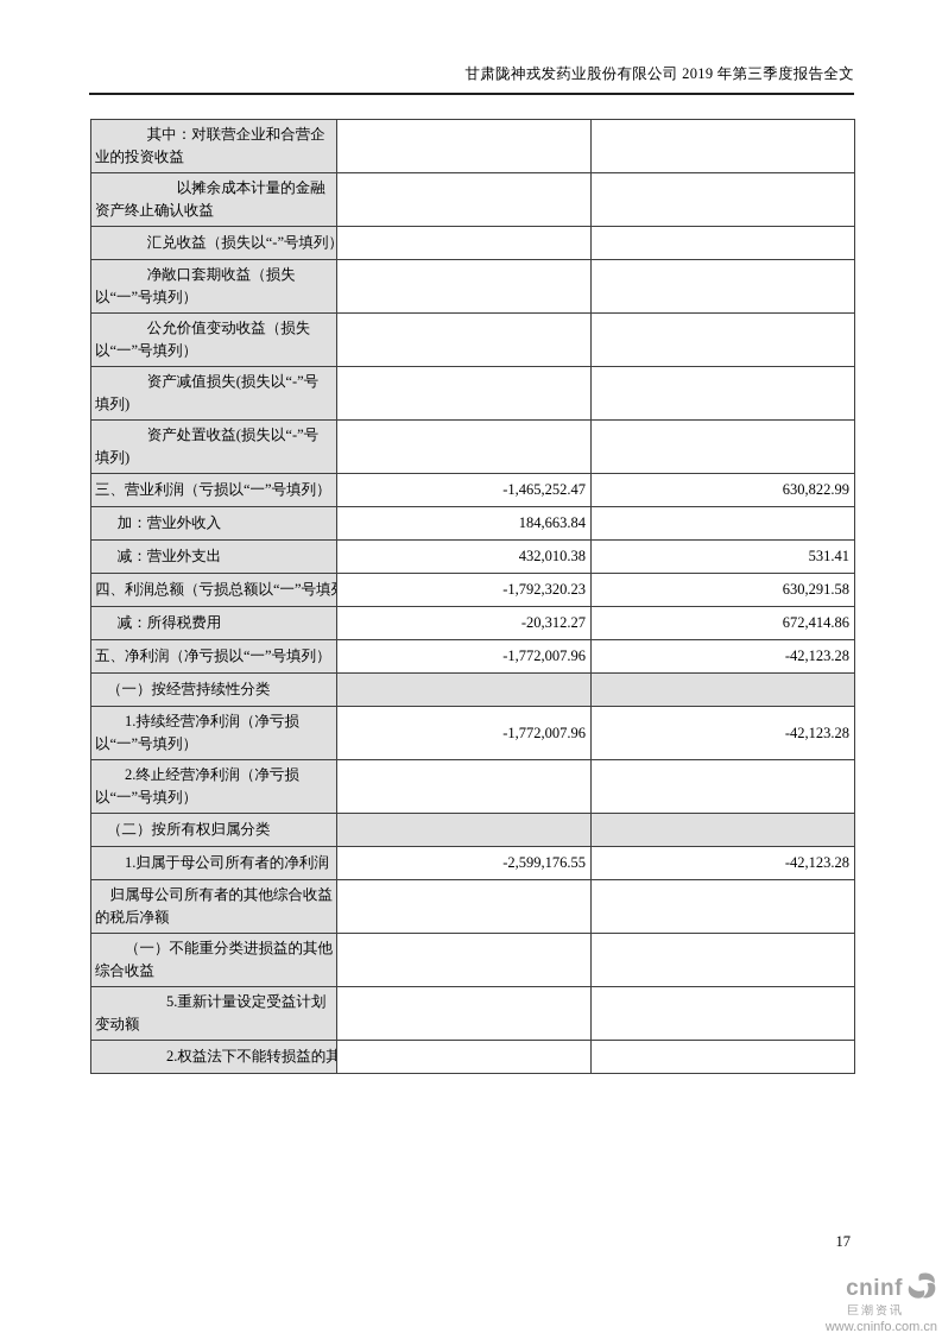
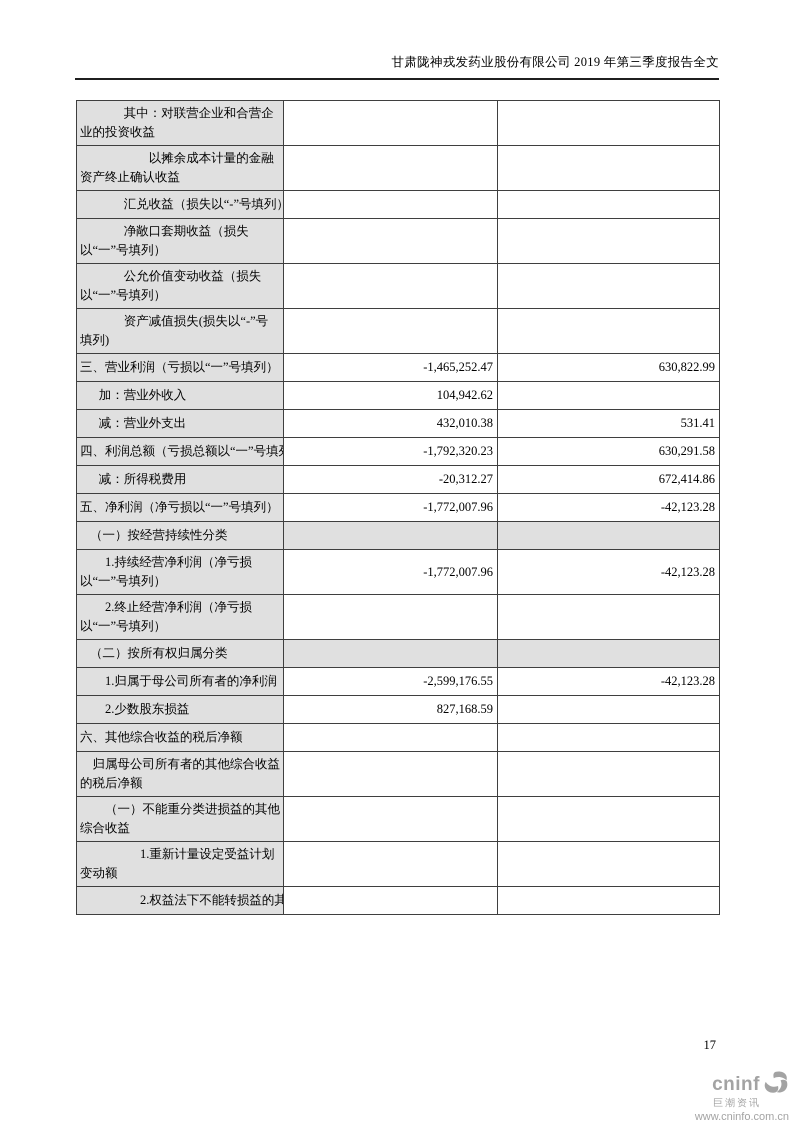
  甘肃陇神戎发药业股份有限公司 2019 年第三季度报告全文
  其中：对联营企业和合营企业的投资收益
  以摊余成本计量的金融资产终止确认收益
  汇兑收益（损失以“-”号填列）
  净敞口套期收益（损失以“一”号填列）
  公允价值变动收益（损失以“一”号填列）
  资产减值损失(损失以“-”号填列)
- 资产处置收益(损失以“-”号填列)
  三、营业利润（亏损以“一”号填列）	-1,465,252.47	630,822.99
- 加：营业外收入	184,663.84
+ 加：营业外收入	104,942.62
  减：营业外支出	432,010.38	531.41
  四、利润总额（亏损总额以“一”号填	-1,792,320.23	630,291.58
  减：所得税费用	-20,312.27	672,414.86
  五、净利润（净亏损以“一”号填列）	-1,772,007.96	-42,123.28
  （一）按经营持续性分类
  1.持续经营净利润（净亏损以“一”号填列）	-1,772,007.96	-42,123.28
  2.终止经营净利润（净亏损以“一”号填列）
  （二）按所有权归属分类
  1.归属于母公司所有者的净利润	-2,599,176.55	-42,123.28
+ 2.少数股东损益	827,168.59
+ 六、其他综合收益的税后净额
  归属母公司所有者的其他综合收益的税后净额
  （一）不能重分类进损益的其他综合收益
- 5.重新计量设定受益计划变动额
+ 1.重新计量设定受益计划变动额
  2.权益法下不能转损益的其
  17
  cninf
  巨潮资讯
  www.cninfo.com.cn
